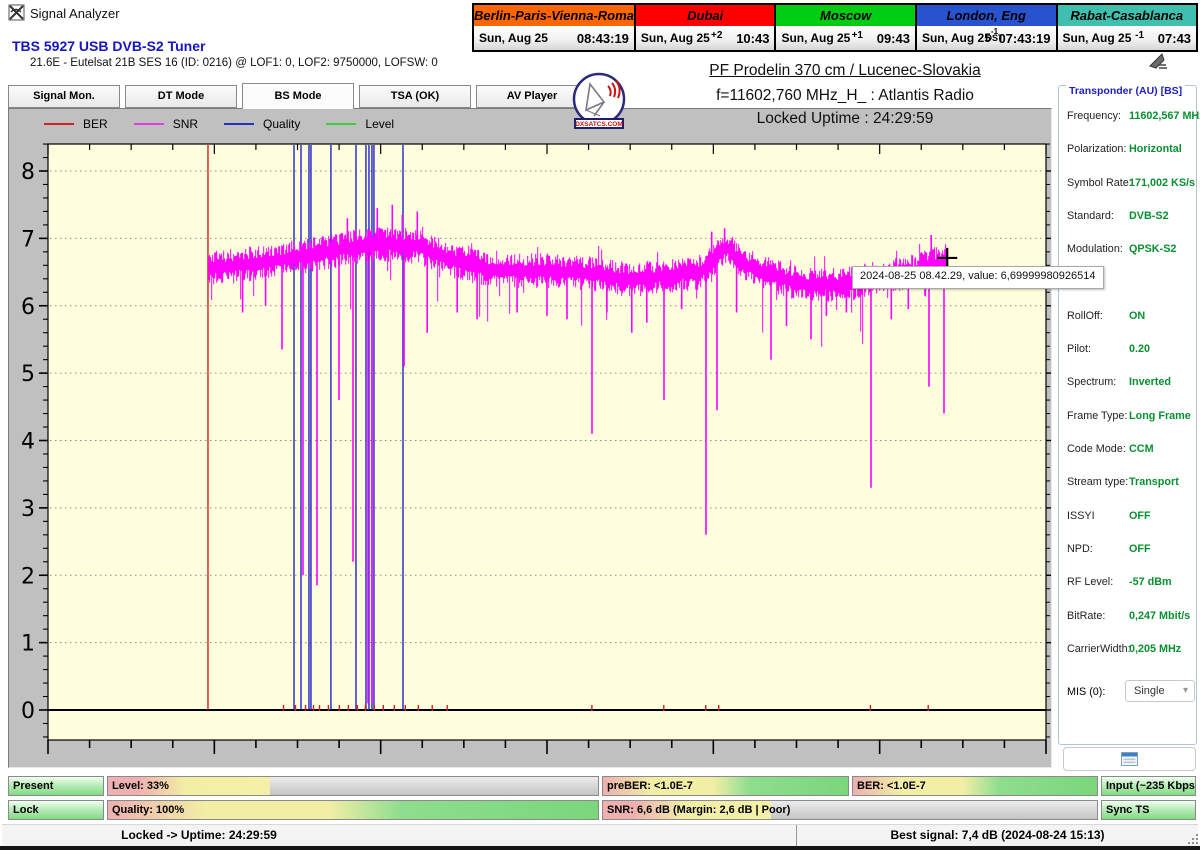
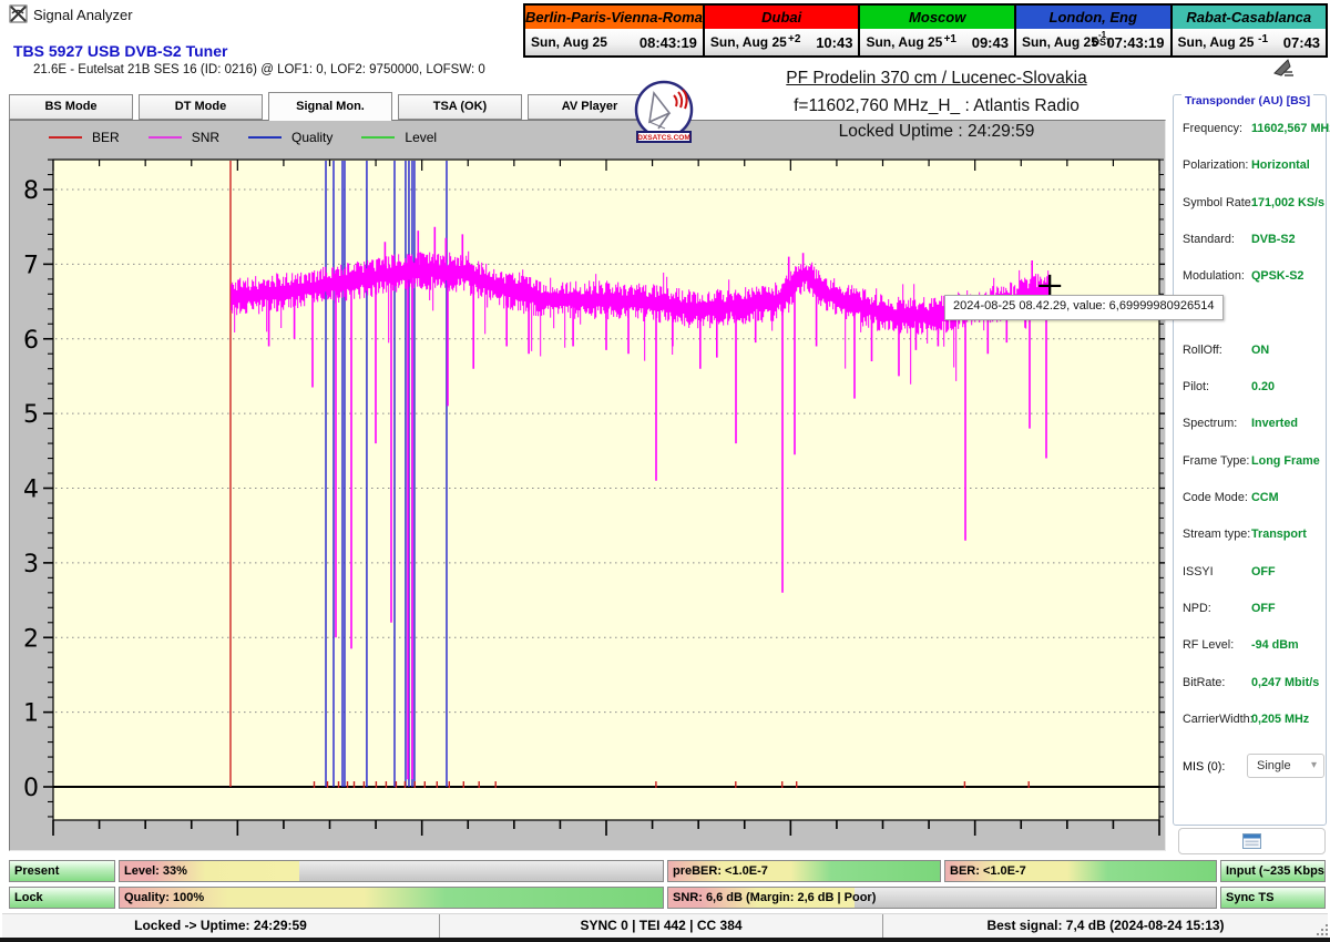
  Signal Analyzer
  Berlin-Paris-Vienna-Roma
  Sun, Aug 25
  08:43:19
  Dubai
  Sun, Aug 25
  +2
  10:43
  Moscow
  Sun, Aug 25
  +1
  09:43
  London, Eng
  Sun, Aug 25
  -1
  DST
  07:43:19
  Rabat-Casablanca
  Sun, Aug 25
  -1
  07:43
  TBS 5927 USB DVB-S2 Tuner
  21.6E - Eutelsat 21B SES 16 (ID: 0216) @ LOF1: 0, LOF2: 9750000, LOFSW: 0
  PF Prodelin 370 cm / Lucenec-Slovakia
  f=11602,760 MHz_H_ : Atlantis Radio
  Locked Uptime : 24:29:59
- Signal Mon.
+ BS Mode
  DT Mode
- BS Mode
+ Signal Mon.
  TSA (OK)
  AV Player
  BER
  SNR
  Quality
  Level
  0
  1
  2
  3
  4
  5
  6
  7
  8
  2024-08-25 08.42.29, value: 6,69999980926514
  Transponder (AU) [BS]
  Frequency:
  11602,567 MH
  Polarization:
  Horizontal
  Symbol Rate:
  171,002 KS/s
  Standard:
  DVB-S2
  Modulation:
  QPSK-S2
  RollOff:
  ON
  Pilot:
  0.20
  Spectrum:
  Inverted
  Frame Type:
  Long Frame
  Code Mode:
  CCM
  Stream type:
  Transport
  ISSYI
  OFF
  NPD:
  OFF
  RF Level:
- -57 dBm
+ -94 dBm
  BitRate:
  0,247 Mbit/s
  CarrierWidth:
  0,205 MHz
  MIS (0):
  Single
  ▾
  Present
  Level: 33%
  preBER: <1.0E-7
  BER: <1.0E-7
  Input (~235 Kbps
  Lock
  Quality: 100%
  SNR: 6,6 dB (Margin: 2,6 dB | Poor)
  Sync TS
  Locked -> Uptime: 24:29:59
+ SYNC 0 | TEI 442 | CC 384
  Best signal: 7,4 dB (2024-08-24 15:13)
